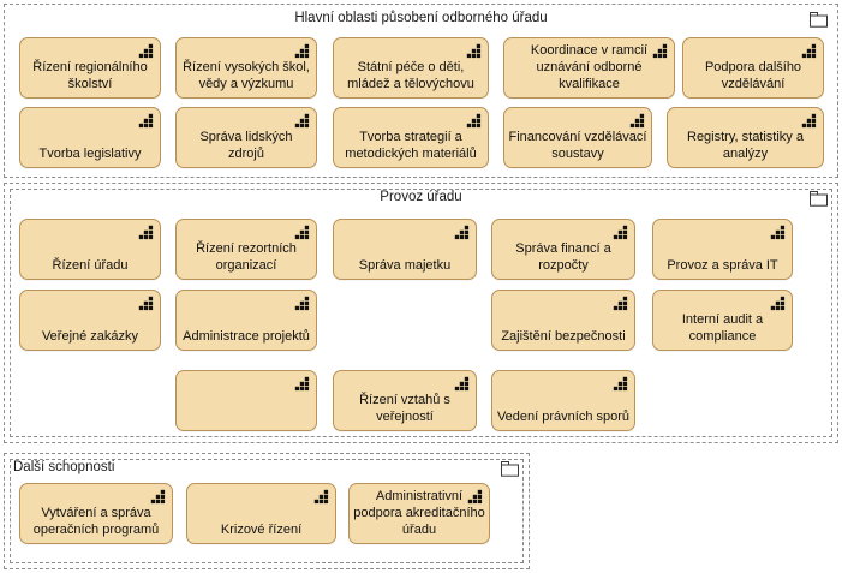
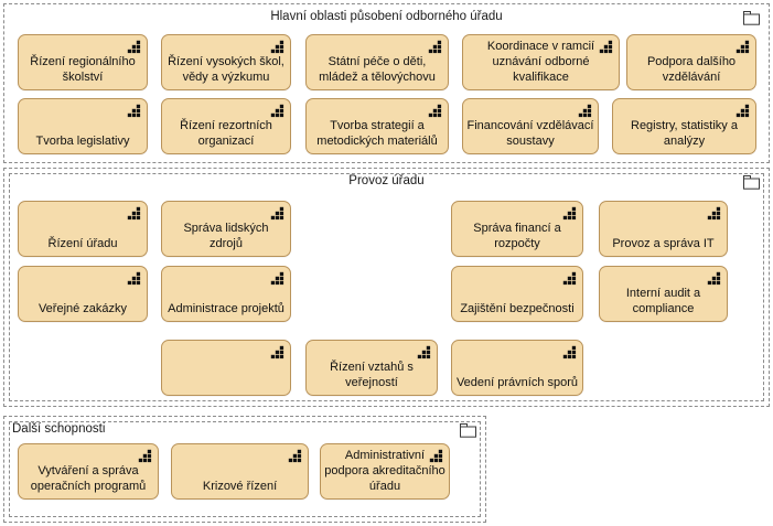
  Hlavní oblasti působení odborného úřadu
  Řízení regionálního školství
  Řízení vysokých škol, vědy a výzkumu
  Státní péče o děti, mládež a tělovýchovu
  Koordinace v ramcií uznávání odborné kvalifikace
  Podpora dalšího vzdělávání
  Tvorba legislativy
- Správa lidských zdrojů
+ Řízení rezortních organizací
  Tvorba strategií a metodických materiálů
  Financování vzdělávací soustavy
  Registry, statistiky a analýzy
  Provoz úřadu
  Řízení úřadu
- Řízení rezortních organizací
+ Správa lidských zdrojů
- Správa majetku
  Správa financí a rozpočty
  Provoz a správa IT
  Veřejné zakázky
  Administrace projektů
  Zajištění bezpečnosti
  Interní audit a compliance
  Řízení vztahů s veřejností
  Vedení právních sporů
  Další schopnosti
  Vytváření a správa operačních programů
  Krizové řízení
  Administrativní podpora akreditačního úřadu
